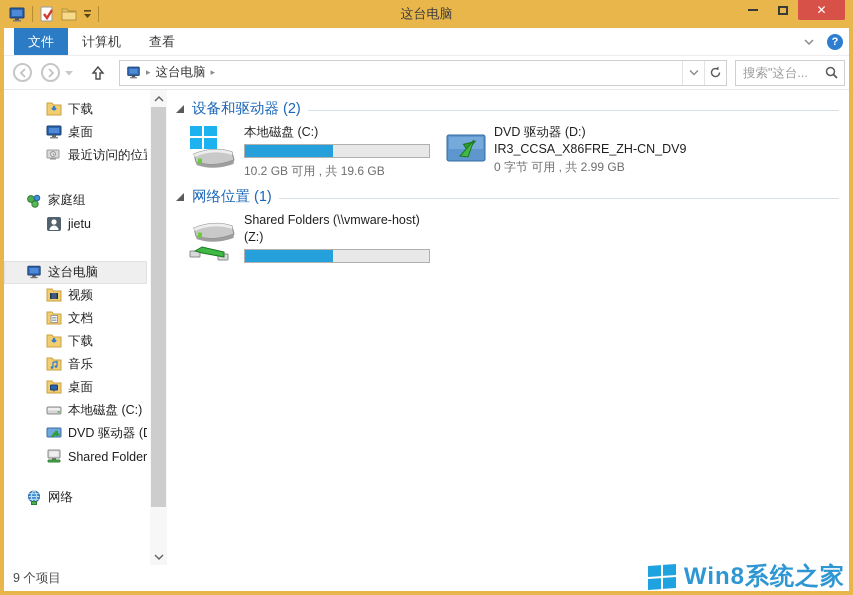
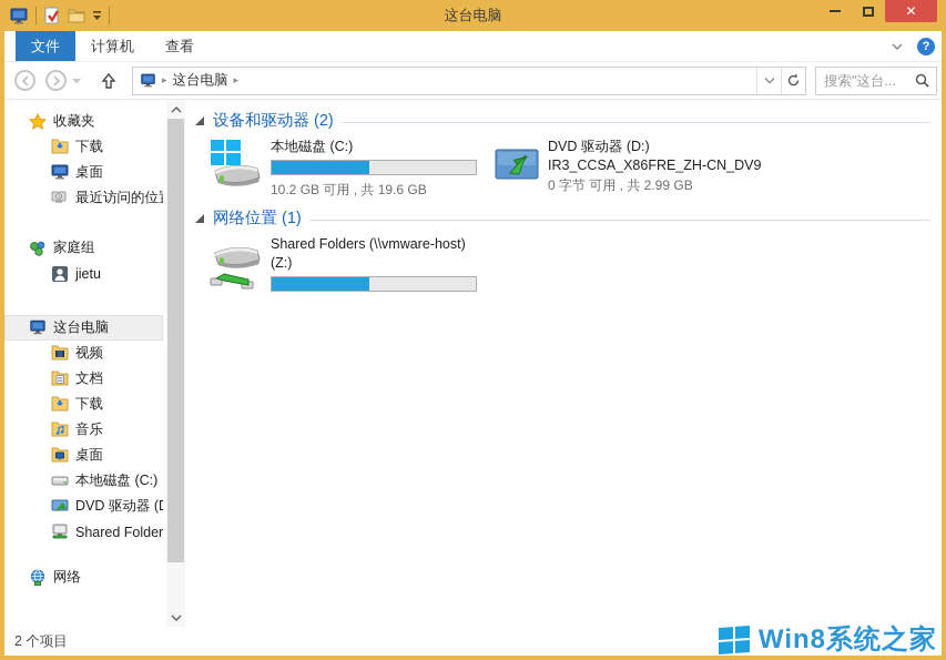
  这台电脑
  ✕
  文件
  计算机
  查看
  ?
  ▸
  这台电脑
  ▸
  搜索"这台...
+ 收藏夹
  下载
  桌面
  最近访问的位
  家庭组
  jietu
  这台电脑
  视频
  文档
  下载
  音乐
  桌面
  本地磁盘 (C:)
  DVD 驱动器 (
  Shared Folder
  网络
  设备和驱动器 (2)
  本地磁盘 (C:)
  10.2 GB 可用 , 共 19.6 GB
  DVD 驱动器 (D:)
  IR3_CCSA_X86FRE_ZH-CN_DV9
  0 字节 可用 , 共 2.99 GB
  网络位置 (1)
  Shared Folders (\\vmware-host)
  (Z:)
- 9 个项目
+ 2 个项目
  Win8系统之家
